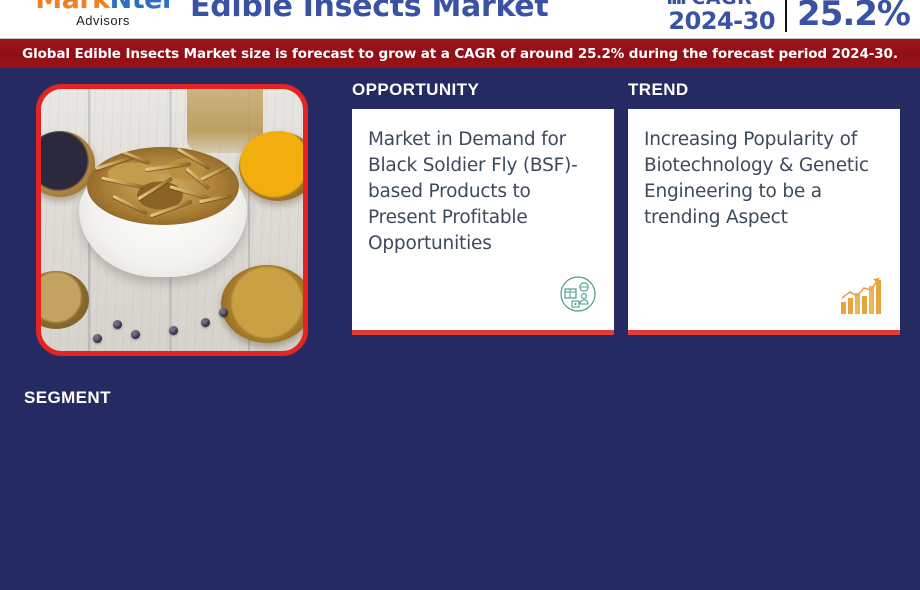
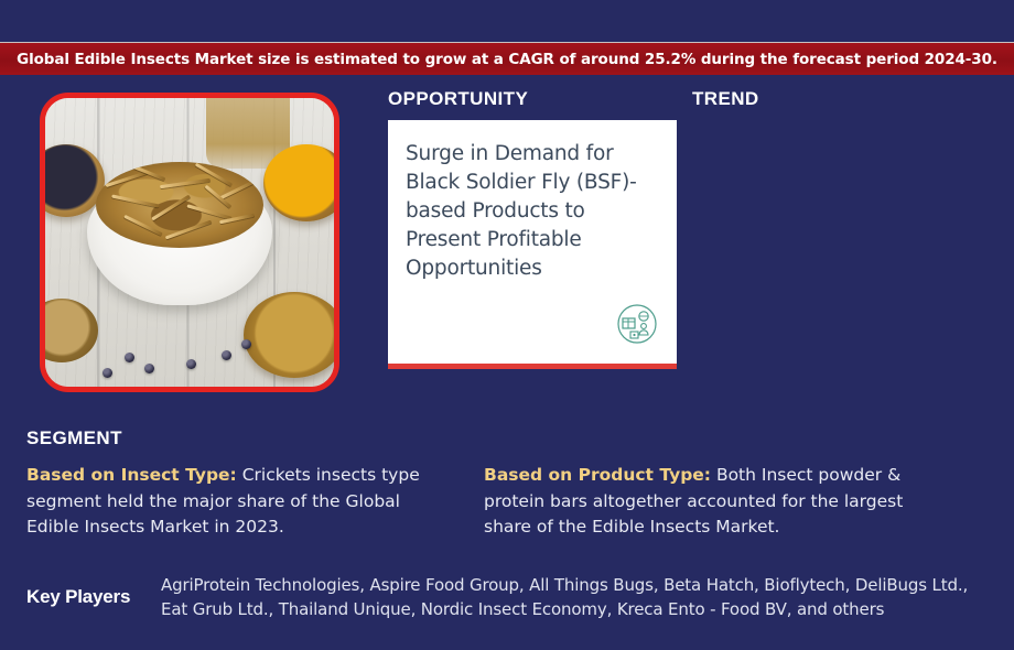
- Advisors
- Edible Insects Market
- 2024-30
- 25.2%
- Global Edible Insects Market size is forecast to grow at a CAGR of around 25.2% during the forecast period 2024-30.
+ Global Edible Insects Market size is estimated to grow at a CAGR of around 25.2% during the forecast period 2024-30.
  OPPORTUNITY
- Market in Demand for Black Soldier Fly (BSF)-based Products to Present Profitable Opportunities
+ Surge in Demand for Black Soldier Fly (BSF)-based Products to Present Profitable Opportunities
  TREND
- Increasing Popularity of Biotechnology & Genetic Engineering to be a trending Aspect
  SEGMENT
+ Based on Insect Type: Crickets insects type segment held the major share of the Global Edible Insects Market in 2023.
+ Based on Product Type: Both Insect powder & protein bars altogether accounted for the largest share of the Edible Insects Market.
+ Key Players
+ AgriProtein Technologies, Aspire Food Group, All Things Bugs, Beta Hatch, Bioflytech, DeliBugs Ltd., Eat Grub Ltd., Thailand Unique, Nordic Insect Economy, Kreca Ento - Food BV, and others
